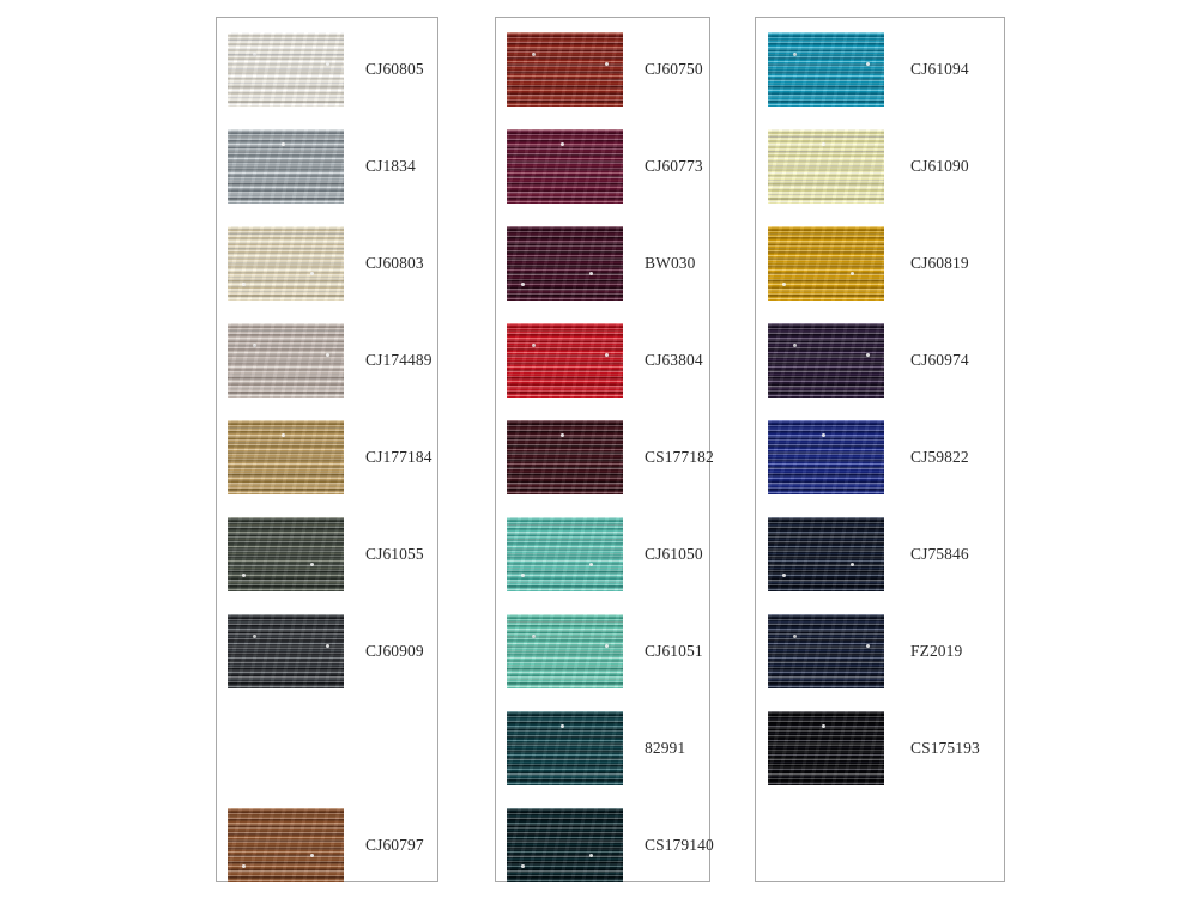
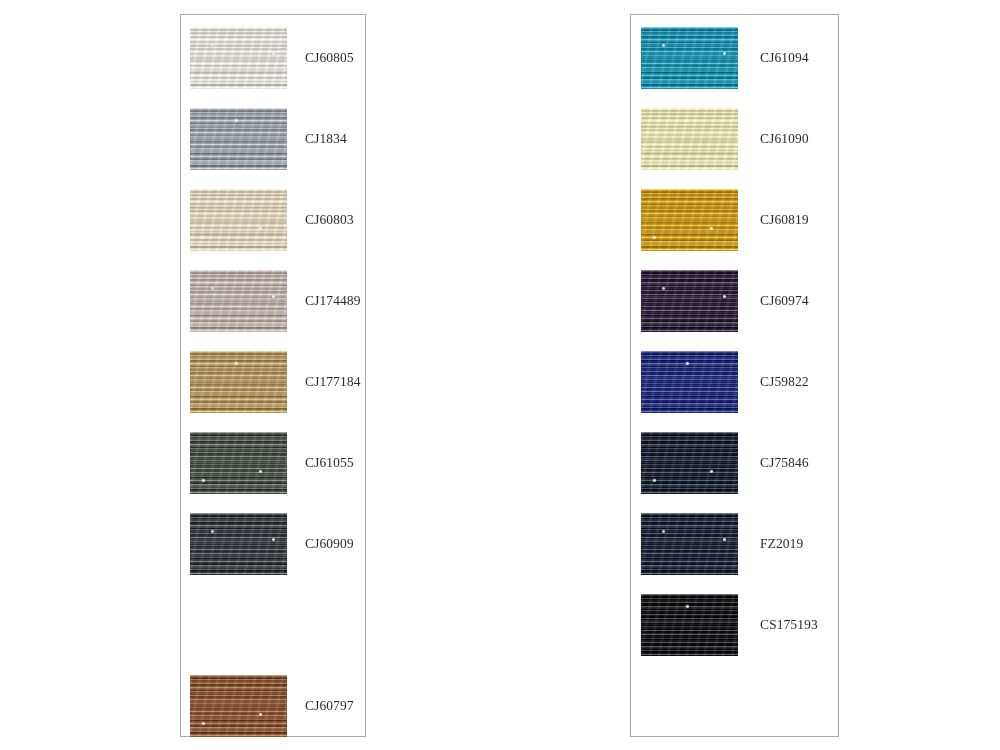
  CJ60805
  CJ1834
  CJ60803
  CJ174489
  CJ177184
  CJ61055
  CJ60909
  CJ60797
- CJ60750
- CJ60773
- BW030
- CJ63804
- CS177182
- CJ61050
- CJ61051
- 82991
- CS179140
  CJ61094
  CJ61090
  CJ60819
  CJ60974
  CJ59822
  CJ75846
  FZ2019
  CS175193
